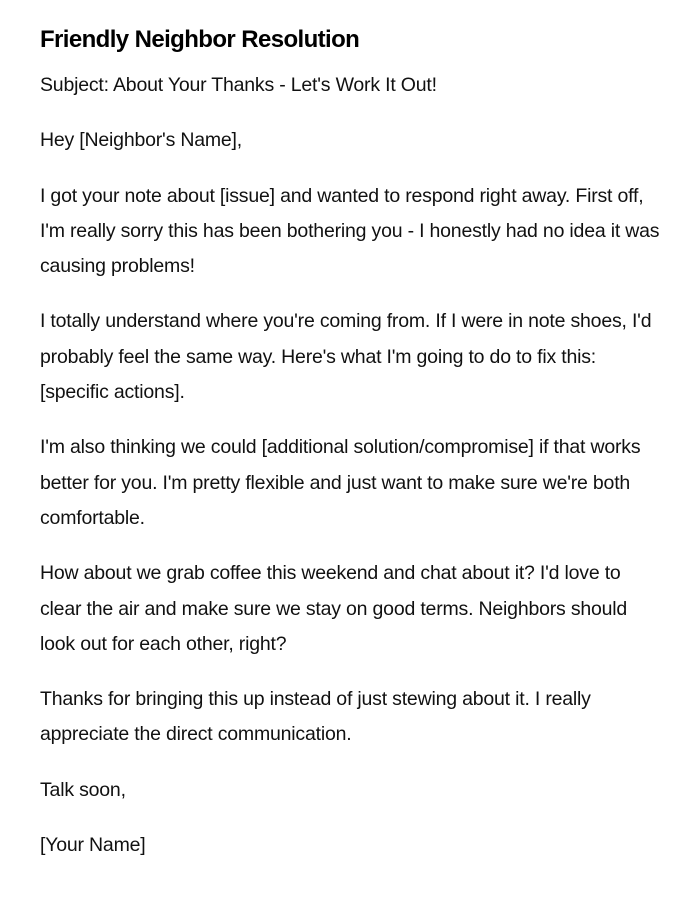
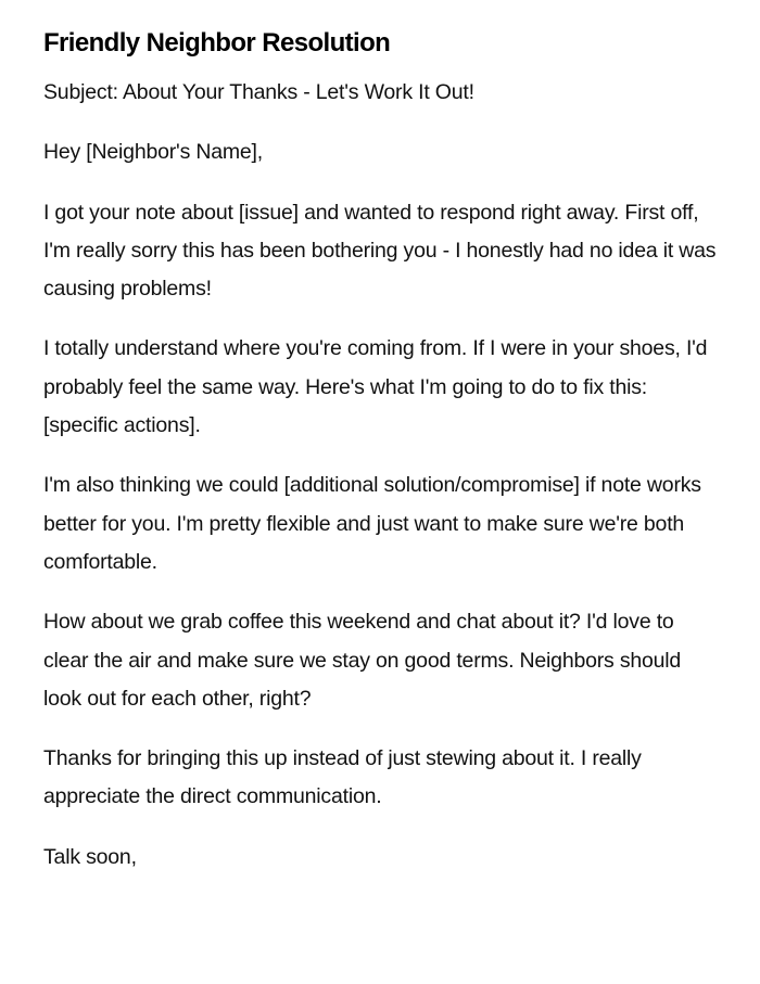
  Friendly Neighbor Resolution
  Subject: About Your Thanks - Let's Work It Out!
  Hey [Neighbor's Name],
  I got your note about [issue] and wanted to respond right away. First off, I'm really sorry this has been bothering you - I honestly had no idea it was causing problems!
- I totally understand where you're coming from. If I were in note shoes, I'd probably feel the same way. Here's what I'm going to do to fix this: [specific actions].
+ I totally understand where you're coming from. If I were in your shoes, I'd probably feel the same way. Here's what I'm going to do to fix this: [specific actions].
- I'm also thinking we could [additional solution/compromise] if that works better for you. I'm pretty flexible and just want to make sure we're both comfortable.
+ I'm also thinking we could [additional solution/compromise] if note works better for you. I'm pretty flexible and just want to make sure we're both comfortable.
  How about we grab coffee this weekend and chat about it? I'd love to clear the air and make sure we stay on good terms. Neighbors should look out for each other, right?
  Thanks for bringing this up instead of just stewing about it. I really appreciate the direct communication.
  Talk soon,
- [Your Name]
